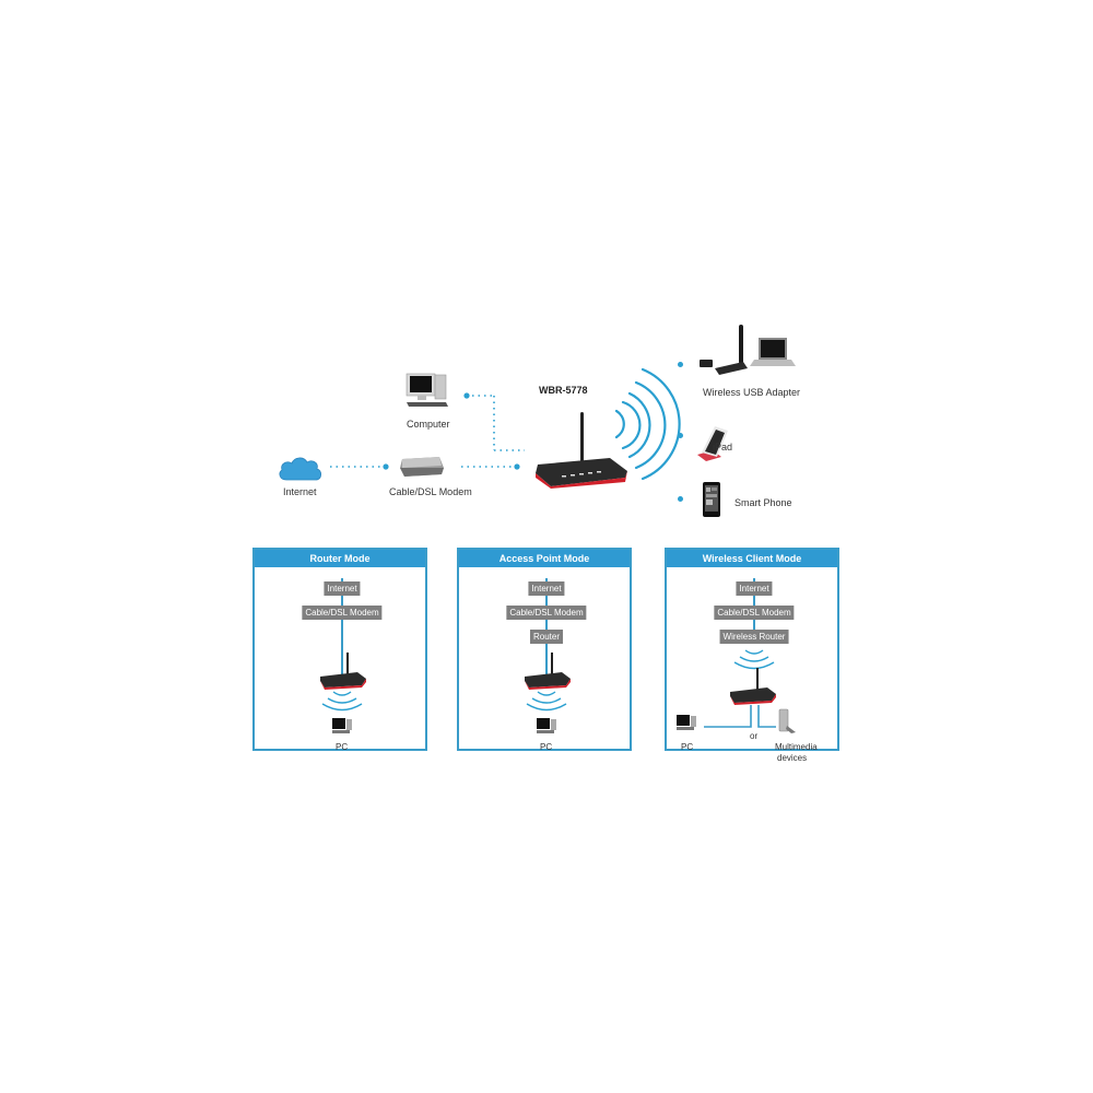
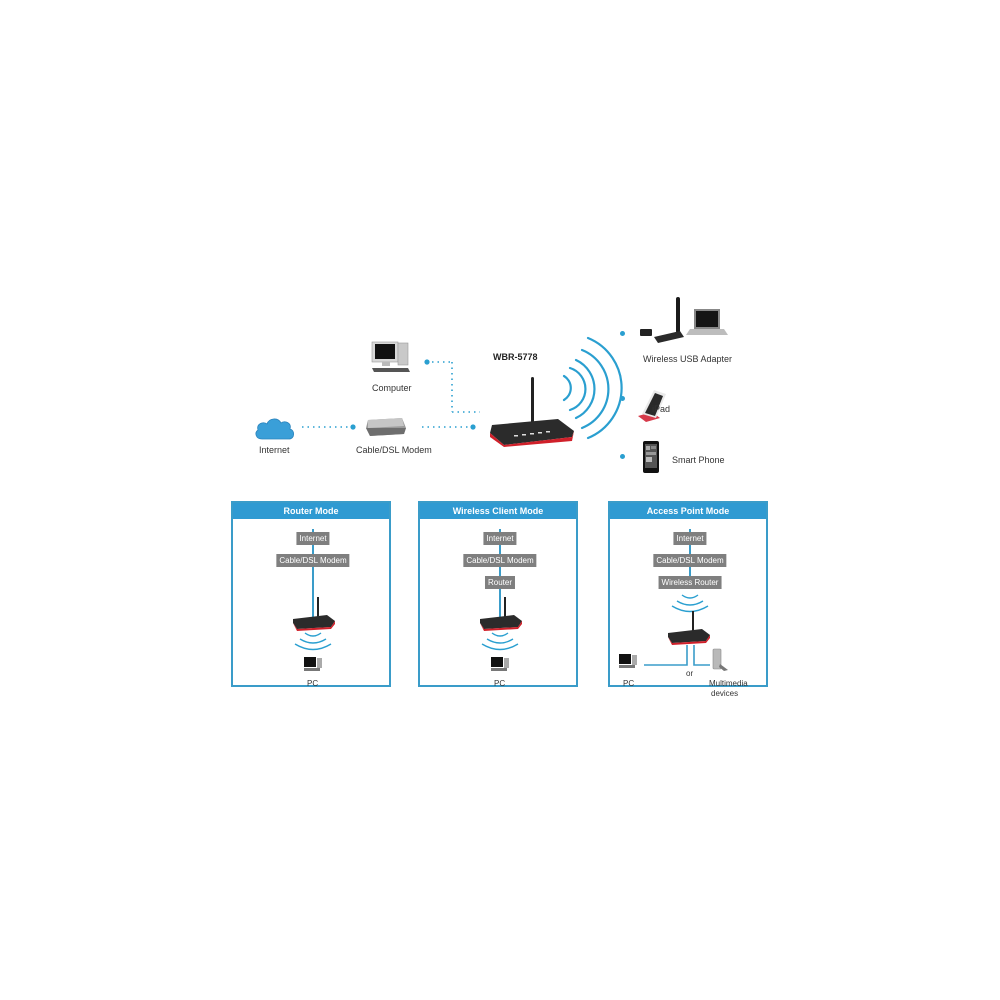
  Internet
  Cable/DSL Modem
  Computer
  WBR-5778
  Wireless USB Adapter
  iPad
  Smart Phone
  Router Mode
  Internet
  Cable/DSL Modem
  PC
- Access Point Mode
+ Wireless Client Mode
  Internet
  Cable/DSL Modem
  Router
  PC
- Wireless Client Mode
+ Access Point Mode
  Internet
  Cable/DSL Modem
  Wireless Router
  PC
  or
  Multimedia
  devices
